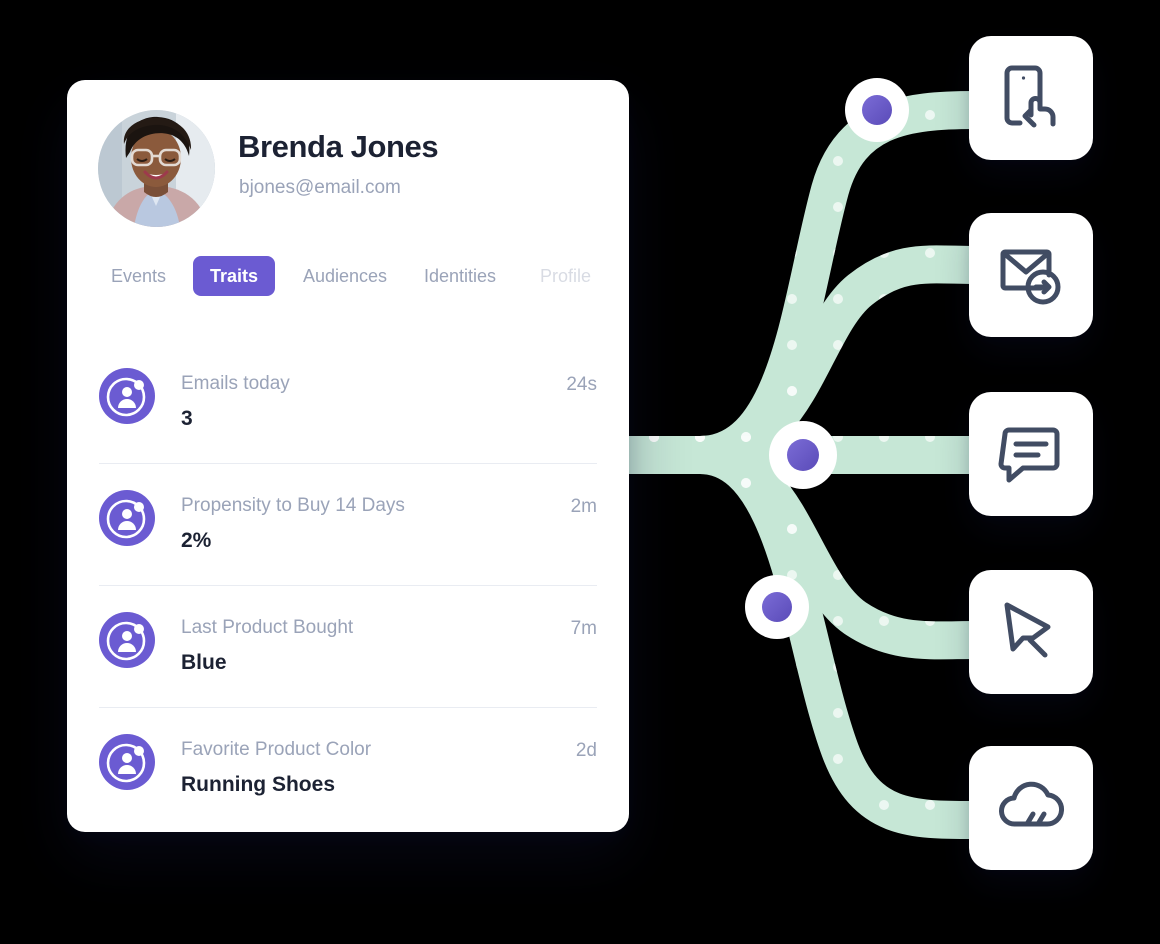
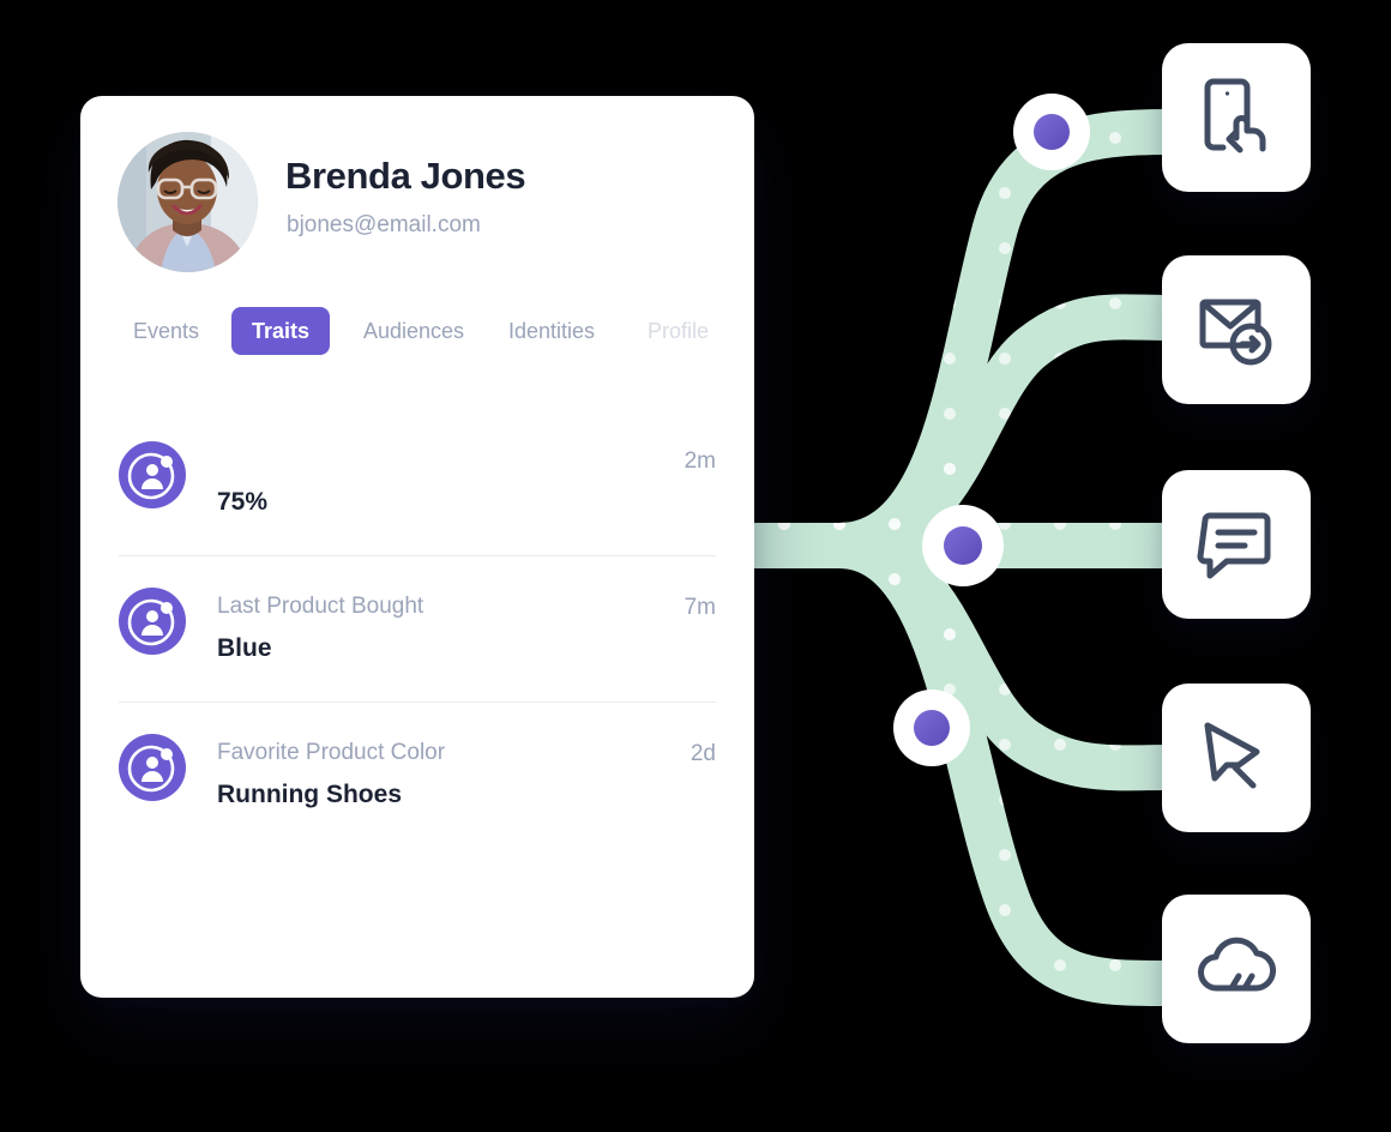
  Brenda Jones
  bjones@email.com
  Events
  Traits
  Audiences
  Identities
  Profile
- Emails today
- 3
- 24s
- Propensity to Buy 14 Days
- 2%
+ 75%
  2m
  Last Product Bought
  Blue
  7m
  Favorite Product Color
  Running Shoes
  2d
